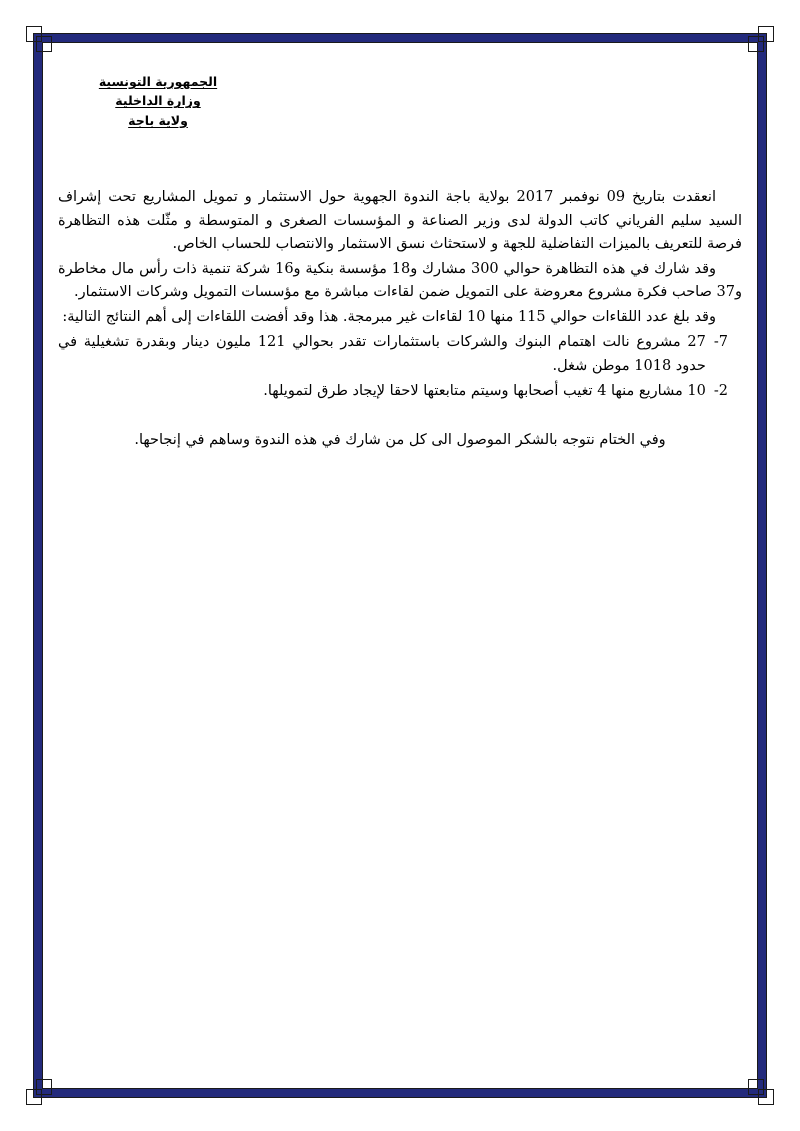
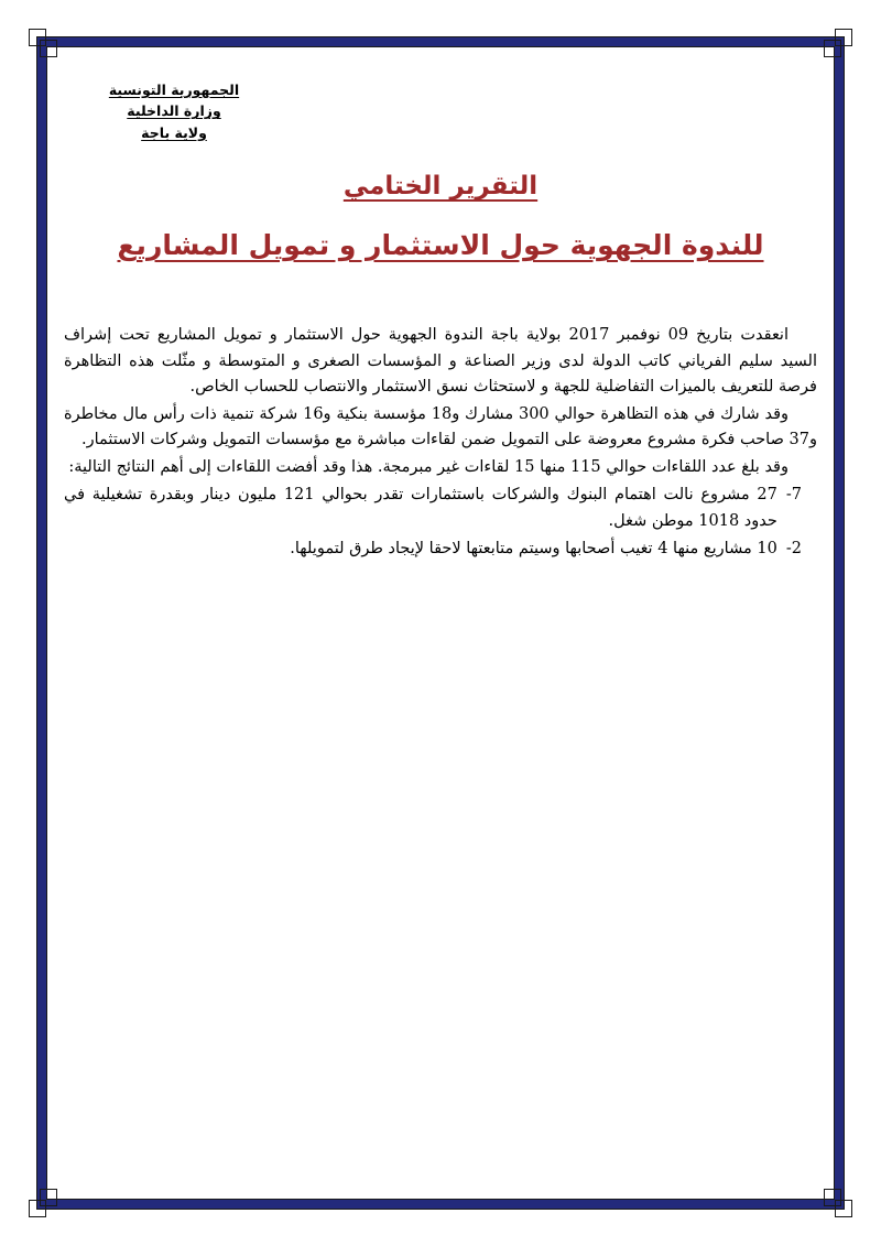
  الجمهورية التونسية
  وزارة الداخلية
  ولاية باجة
+ التقرير الختامي
+ للندوة الجهوية حول الاستثمار و تمويل المشاريع
  انعقدت بتاريخ 09 نوفمبر 2017 بولاية باجة الندوة الجهوية حول الاستثمار و تمويل المشاريع تحت إشراف السيد سليم الفرياني كاتب الدولة لدى وزير الصناعة و المؤسسات الصغرى و المتوسطة و مثّلت هذه التظاهرة فرصة للتعريف بالميزات التفاضلية للجهة و لاستحثاث نسق الاستثمار والانتصاب للحساب الخاص.
  وقد شارك في هذه التظاهرة حوالي 300 مشارك و18 مؤسسة بنكية و16 شركة تنمية ذات رأس مال مخاطرة و37 صاحب فكرة مشروع معروضة على التمويل ضمن لقاءات مباشرة مع مؤسسات التمويل وشركات الاستثمار.
- وقد بلغ عدد اللقاءات حوالي 115 منها 10 لقاءات غير مبرمجة. هذا وقد أفضت اللقاءات إلى أهم النتائج التالية:
+ وقد بلغ عدد اللقاءات حوالي 115 منها 15 لقاءات غير مبرمجة. هذا وقد أفضت اللقاءات إلى أهم النتائج التالية:
  7-
  27 مشروع نالت اهتمام البنوك والشركات باستثمارات تقدر بحوالي 121 مليون دينار وبقدرة تشغيلية في حدود 1018 موطن شغل.
  2-
  10 مشاريع منها 4 تغيب أصحابها وسيتم متابعتها لاحقا لإيجاد طرق لتمويلها.
- وفي الختام نتوجه بالشكر الموصول الى كل من شارك في هذه الندوة وساهم في إنجاحها.
